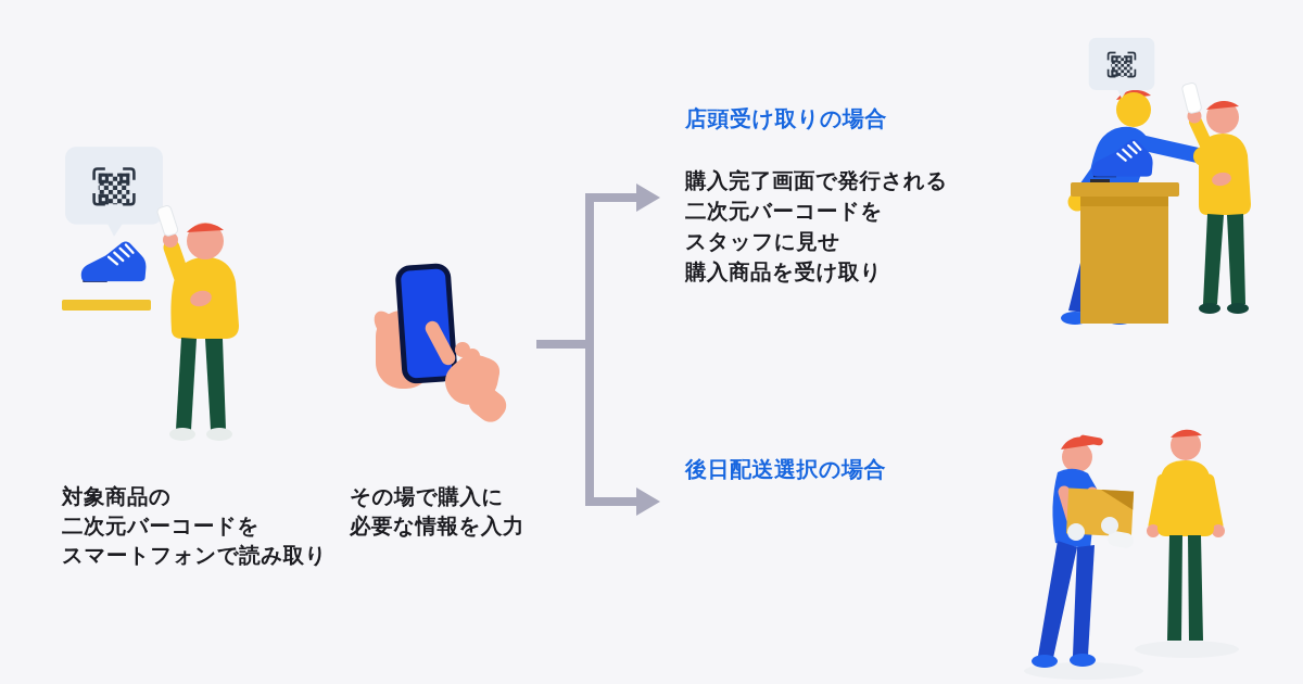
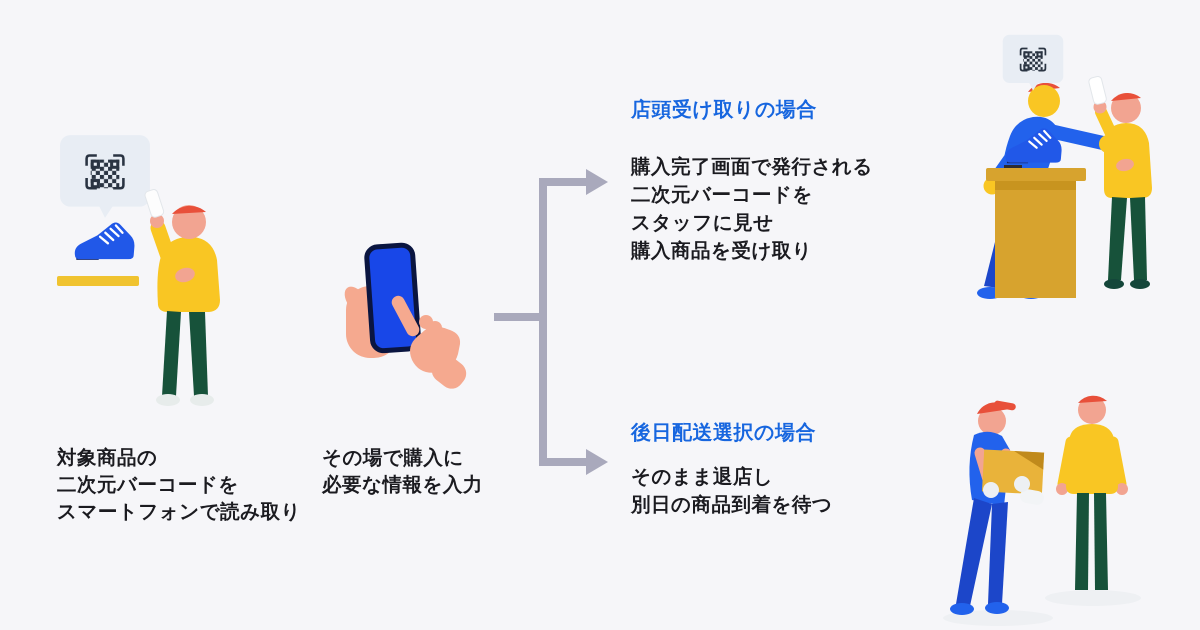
  対象商品の
  二次元バーコードを
  スマートフォンで読み取り
  その場で購入に
  必要な情報を入力
  店頭受け取りの場合
  購入完了画面で発行される
  二次元バーコードを
  スタッフに見せ
  購入商品を受け取り
  後日配送選択の場合
+ そのまま退店し
+ 別日の商品到着を待つ
